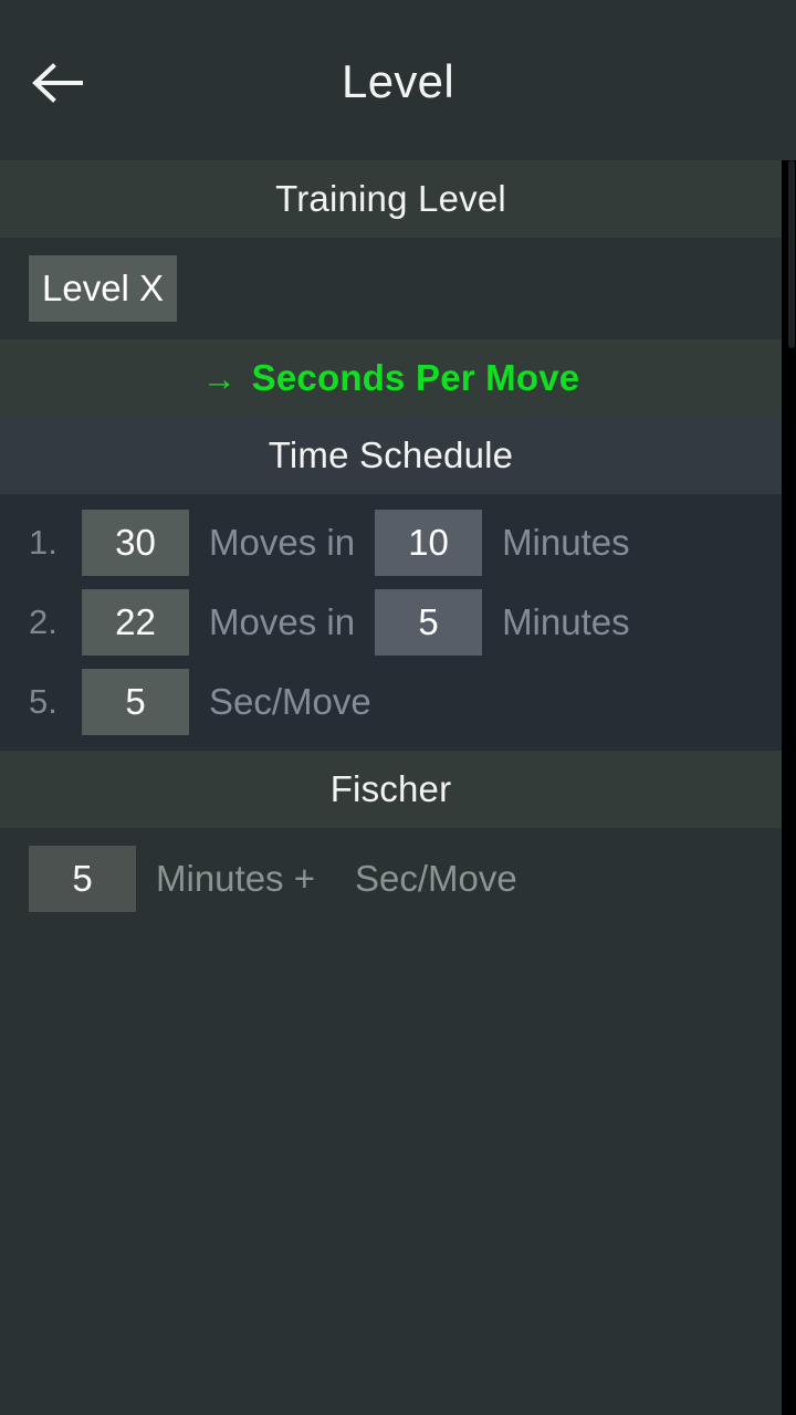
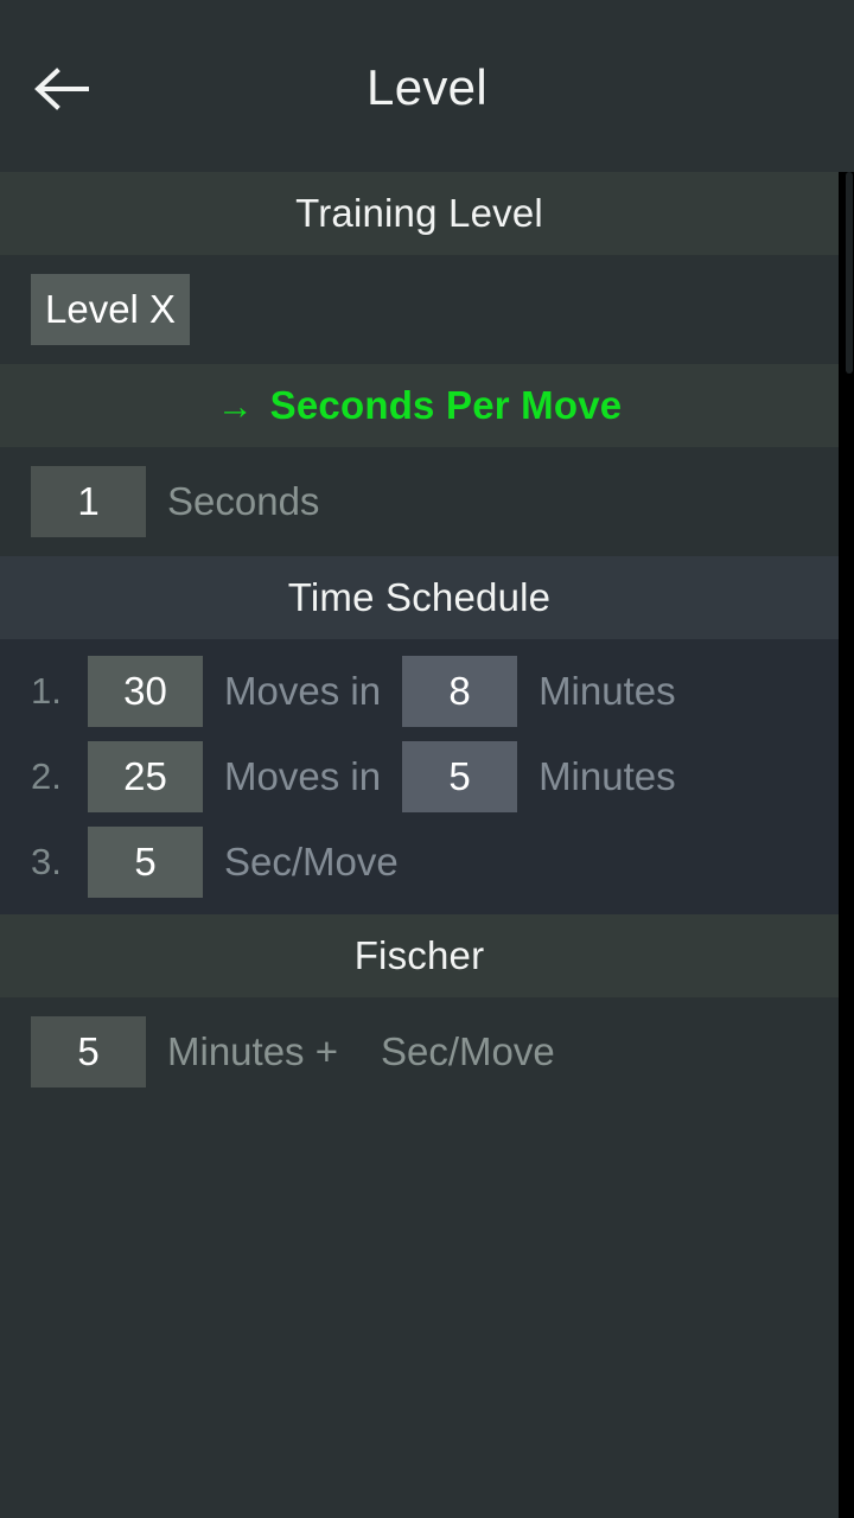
  Level
  Training Level
  Level X
  →
  Seconds Per Move
+ 1
+ Seconds
  Time Schedule
  1.
  30
  Moves in
- 10
+ 8
  Minutes
  2.
- 22
+ 25
  Moves in
  5
  Minutes
- 5.
+ 3.
  5
  Sec/Move
  Fischer
  5
  Minutes +
  Sec/Move
